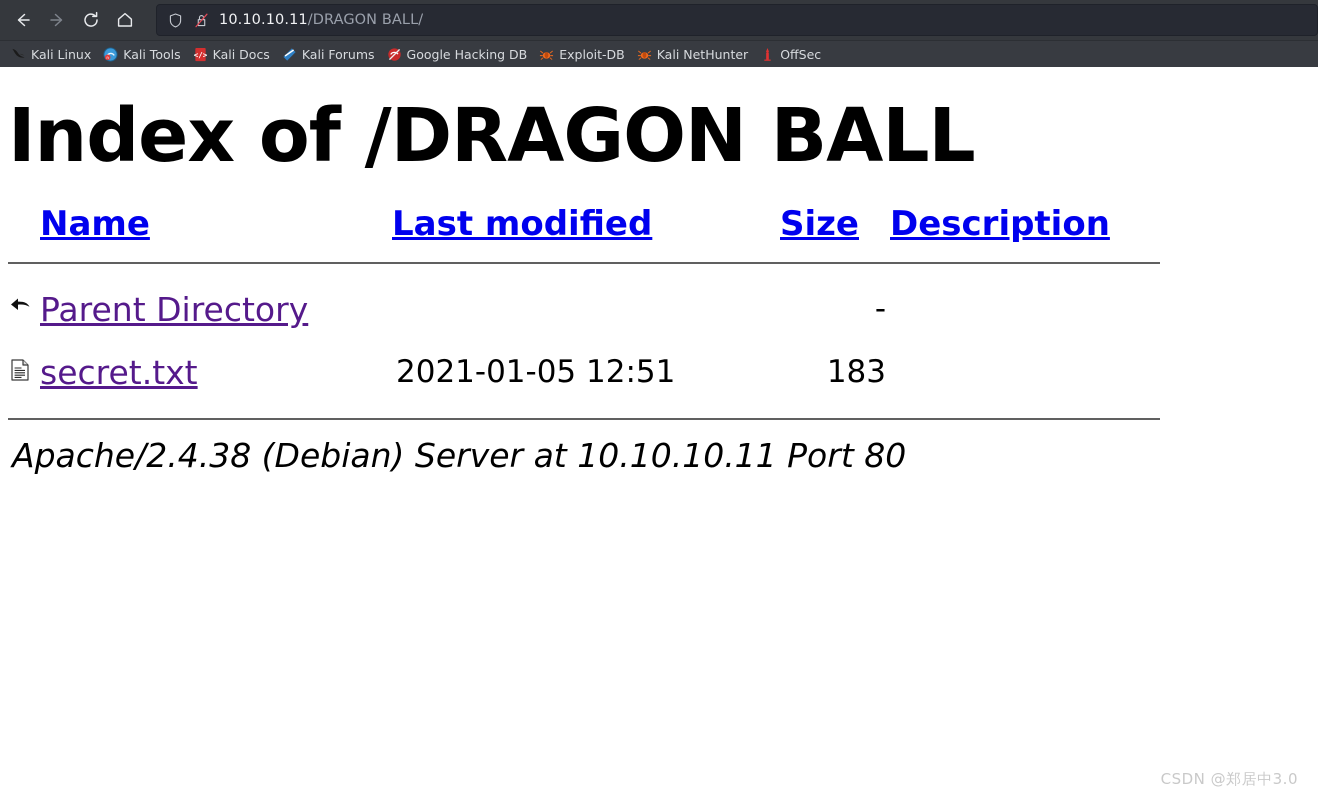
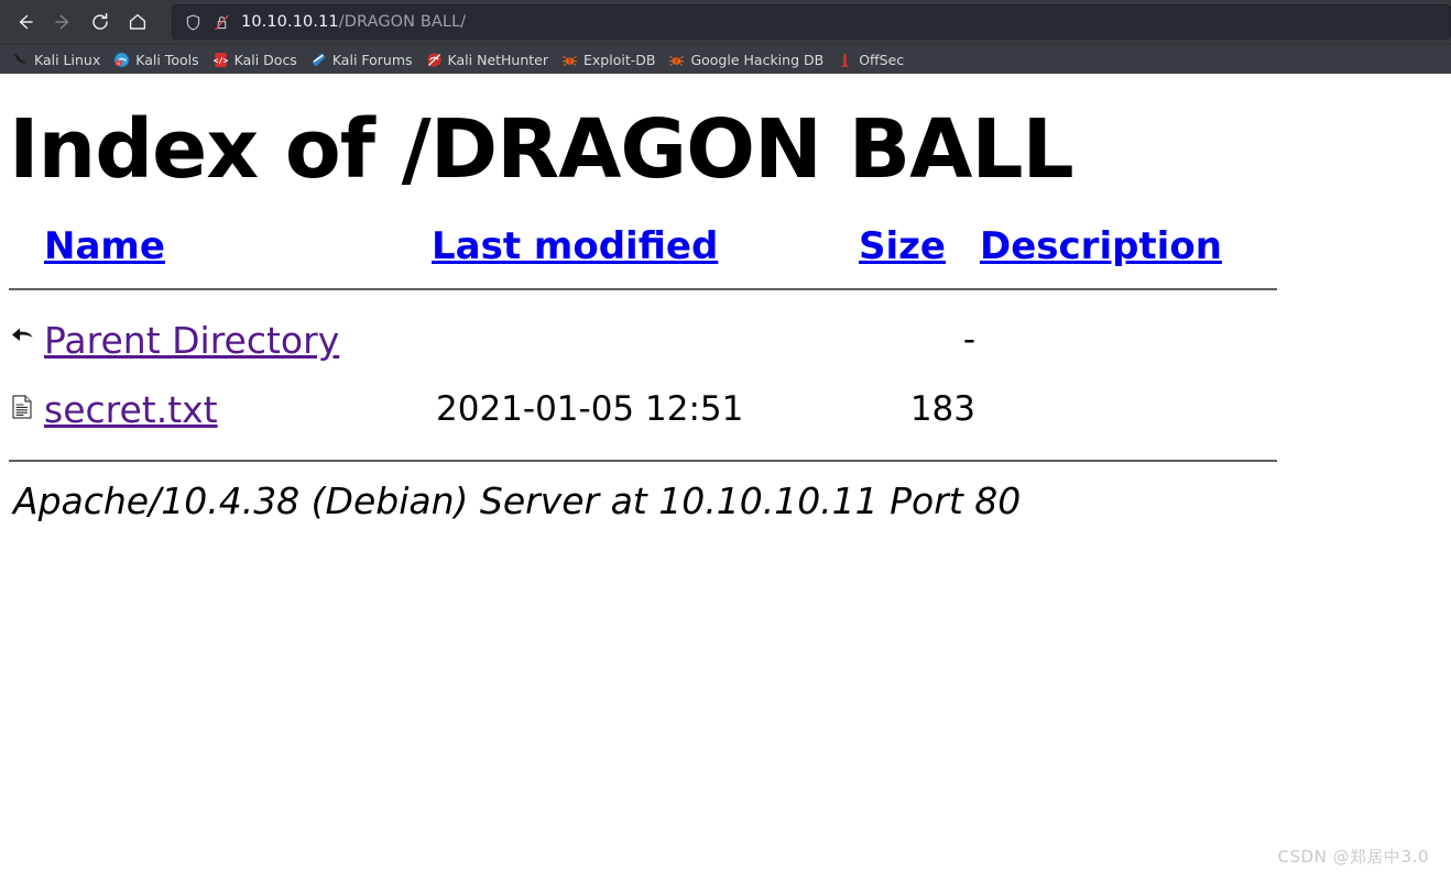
  10.10.10.11/DRAGON BALL/
  Kali Linux
  Kali Tools
  </>
  Kali Docs
  Kali Forums
- Google Hacking DB
+ Kali NetHunter
  Exploit-DB
- Kali NetHunter
+ Google Hacking DB
  OffSec
  Index of /DRAGON BALL
  	Name	Last modified	Size	Description
  	Parent Directory		-
  	secret.txt	2021-01-05 12:51	183
- Apache/2.4.38 (Debian) Server at 10.10.10.11 Port 80
+ Apache/10.4.38 (Debian) Server at 10.10.10.11 Port 80
  CSDN @郑居中3.0
